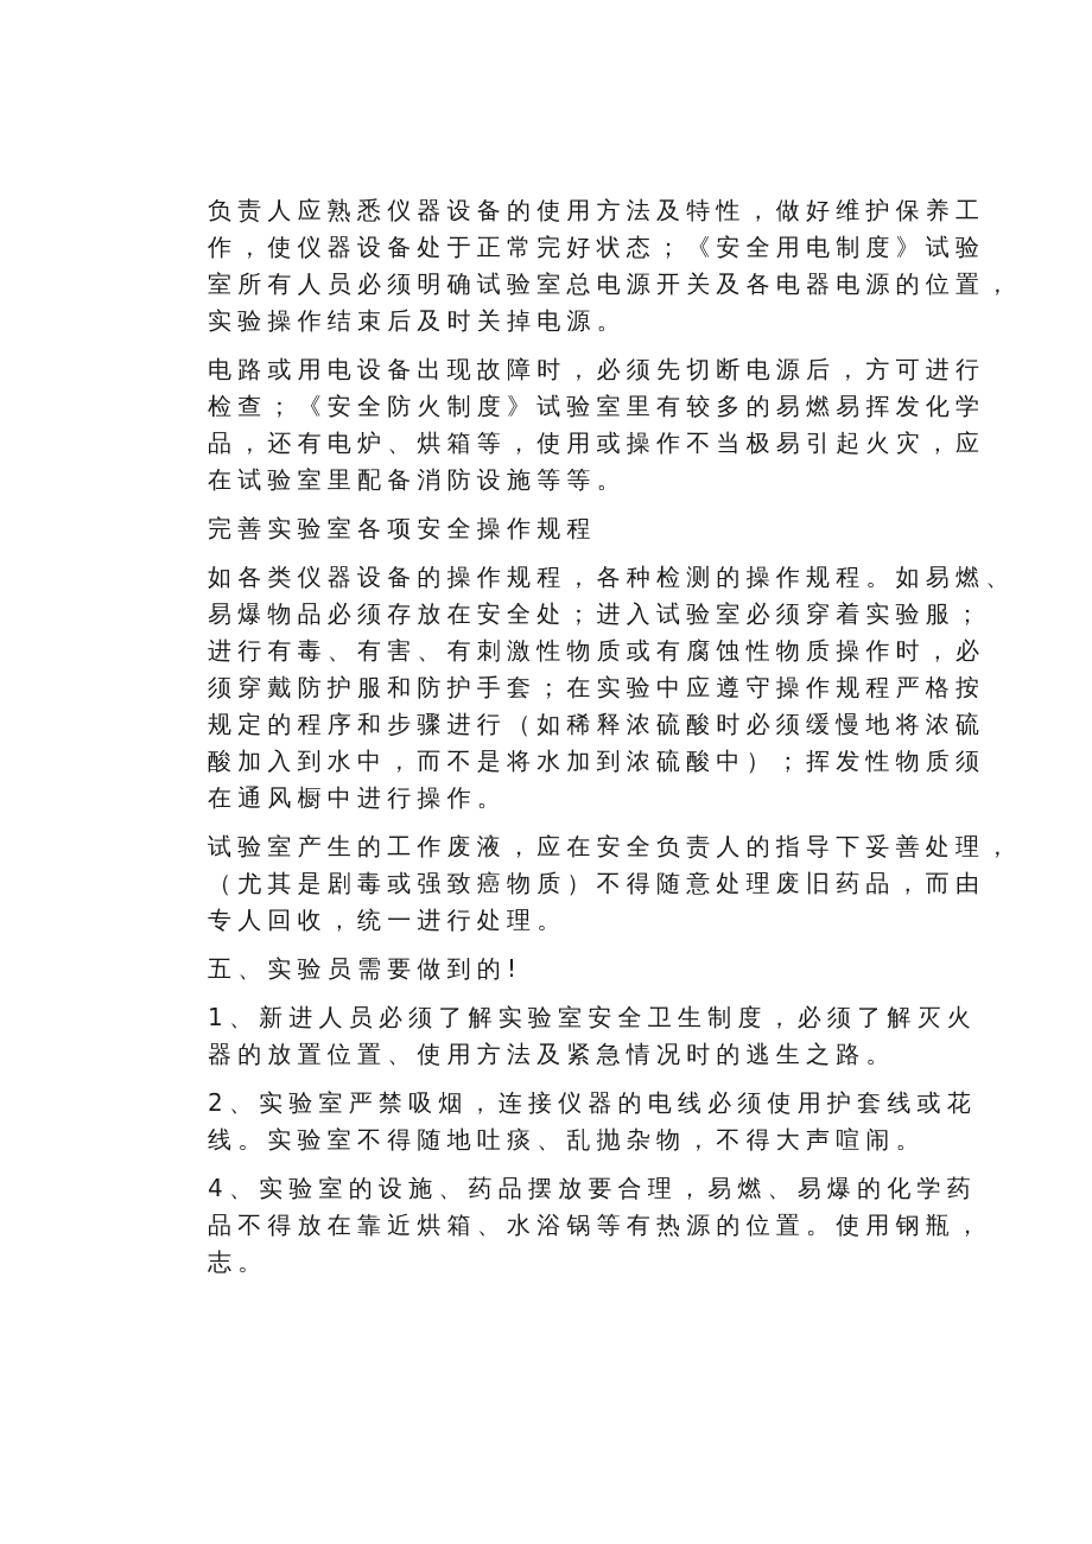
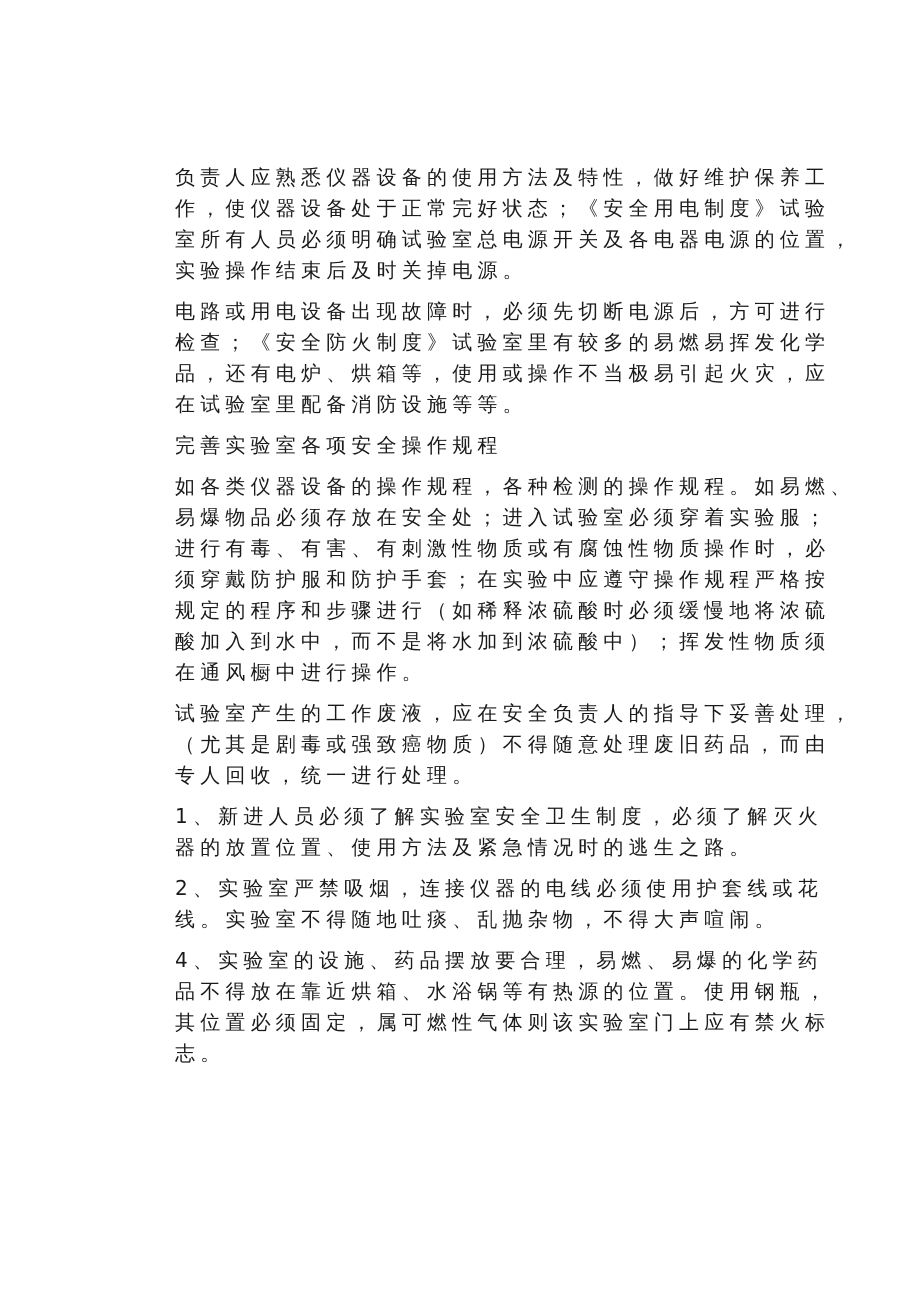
  负责人应熟悉仪器设备的使用方法及特性，做好维护保养工
  作，使仪器设备处于正常完好状态；《安全用电制度》试验
  室所有人员必须明确试验室总电源开关及各电器电源的位置，
  实验操作结束后及时关掉电源。
  电路或用电设备出现故障时，必须先切断电源后，方可进行
  检查；《安全防火制度》试验室里有较多的易燃易挥发化学
  品，还有电炉、烘箱等，使用或操作不当极易引起火灾，应
  在试验室里配备消防设施等等。
  完善实验室各项安全操作规程
  如各类仪器设备的操作规程，各种检测的操作规程。如易燃、
  易爆物品必须存放在安全处；进入试验室必须穿着实验服；
  进行有毒、有害、有刺激性物质或有腐蚀性物质操作时，必
  须穿戴防护服和防护手套；在实验中应遵守操作规程严格按
  规定的程序和步骤进行（如稀释浓硫酸时必须缓慢地将浓硫
  酸加入到水中，而不是将水加到浓硫酸中）；挥发性物质须
  在通风橱中进行操作。
  试验室产生的工作废液，应在安全负责人的指导下妥善处理，
  （尤其是剧毒或强致癌物质）不得随意处理废旧药品，而由
  专人回收，统一进行处理。
- 五、实验员需要做到的!
  1、新进人员必须了解实验室安全卫生制度，必须了解灭火
  器的放置位置、使用方法及紧急情况时的逃生之路。
  2、实验室严禁吸烟，连接仪器的电线必须使用护套线或花
  线。实验室不得随地吐痰、乱抛杂物，不得大声喧闹。
  4、实验室的设施、药品摆放要合理，易燃、易爆的化学药
  品不得放在靠近烘箱、水浴锅等有热源的位置。使用钢瓶，
+ 其位置必须固定，属可燃性气体则该实验室门上应有禁火标
  志。
